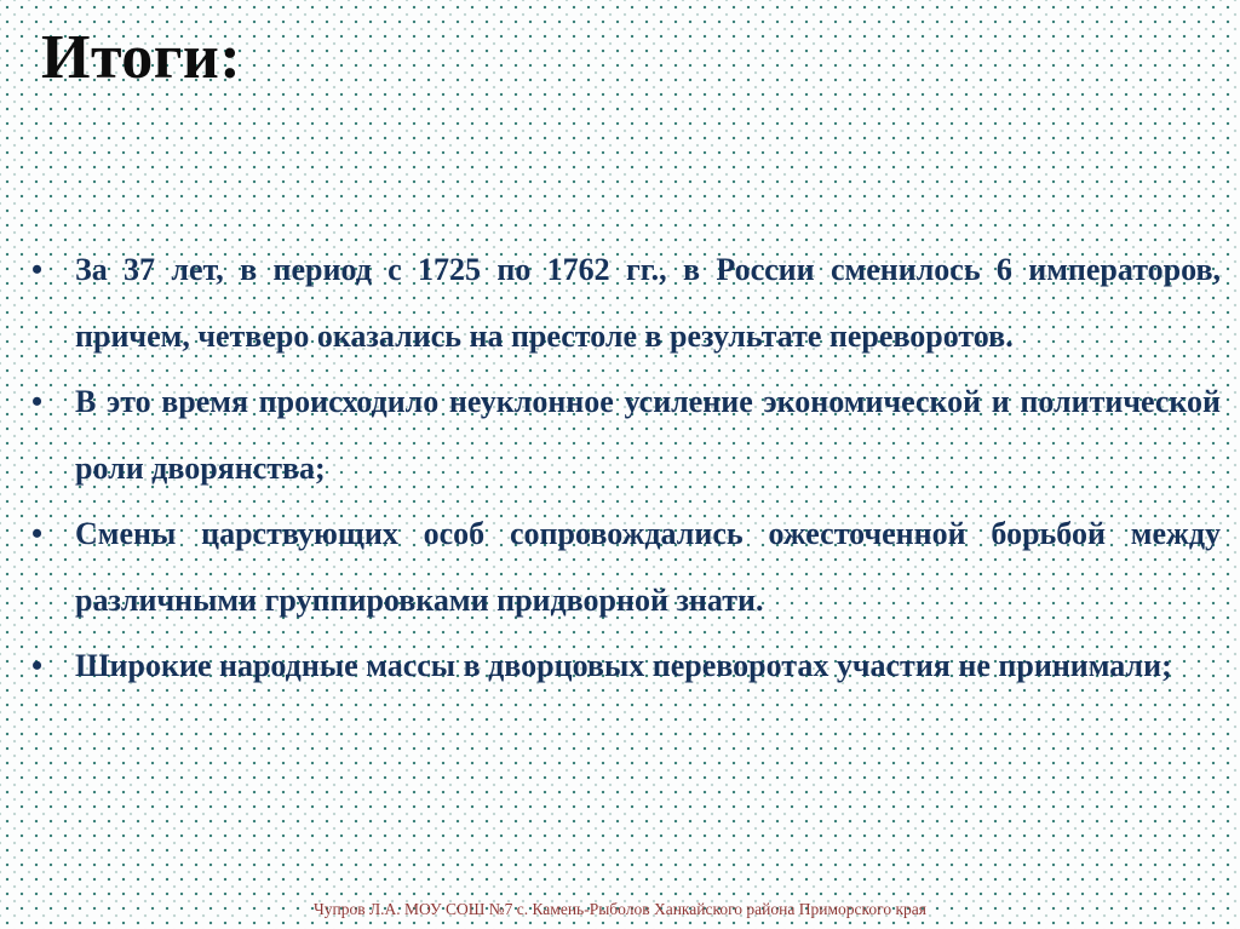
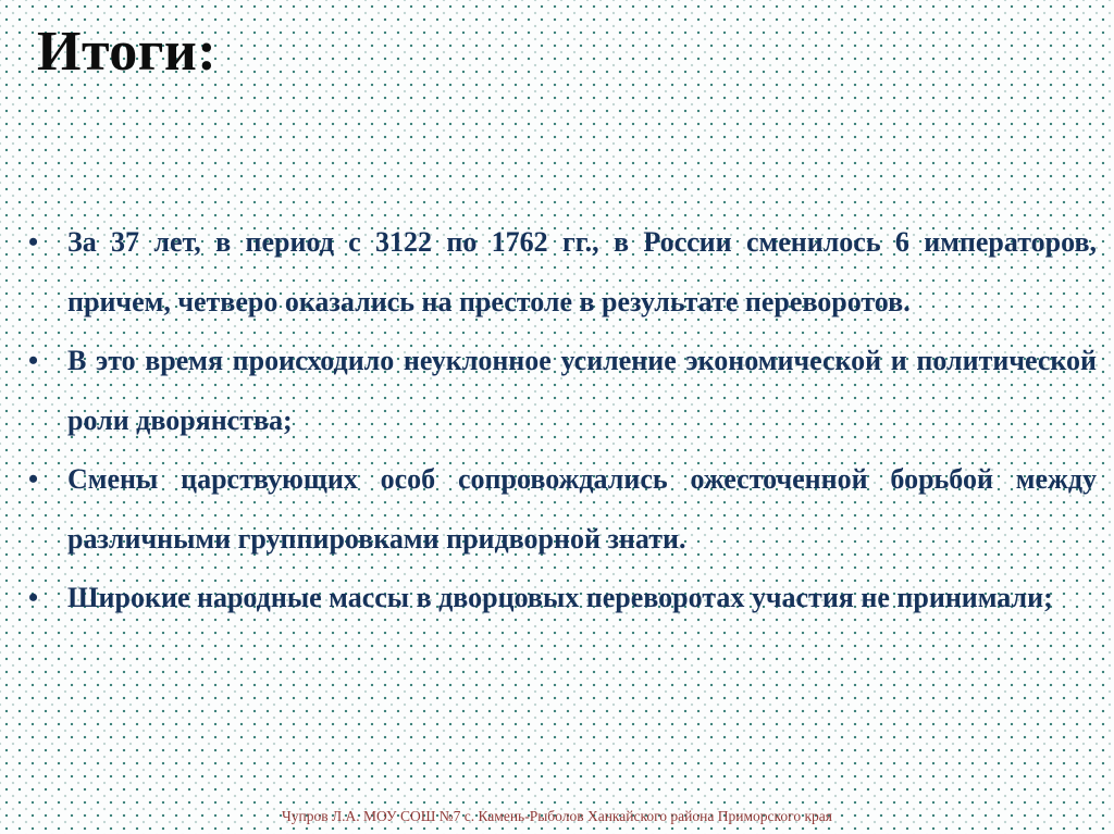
  Итоги:
  •
- За 37 лет, в период с 1725 по 1762 гг., в России сменилось 6 императоров, причем, четверо оказались на престоле в результате переворотов.
+ За 37 лет, в период с 3122 по 1762 гг., в России сменилось 6 императоров, причем, четверо оказались на престоле в результате переворотов.
  •
  В это время происходило неуклонное усиление экономической и политической роли дворянства;
  •
  Смены царствующих особ сопровождались ожесточенной борьбой между различными группировками придворной знати.
  •
  Широкие народные массы в дворцовых переворотах участия не принимали;
  Чупров Л.А. МОУ СОШ №7 с. Камень-Рыболов Ханкайского района Приморского края
